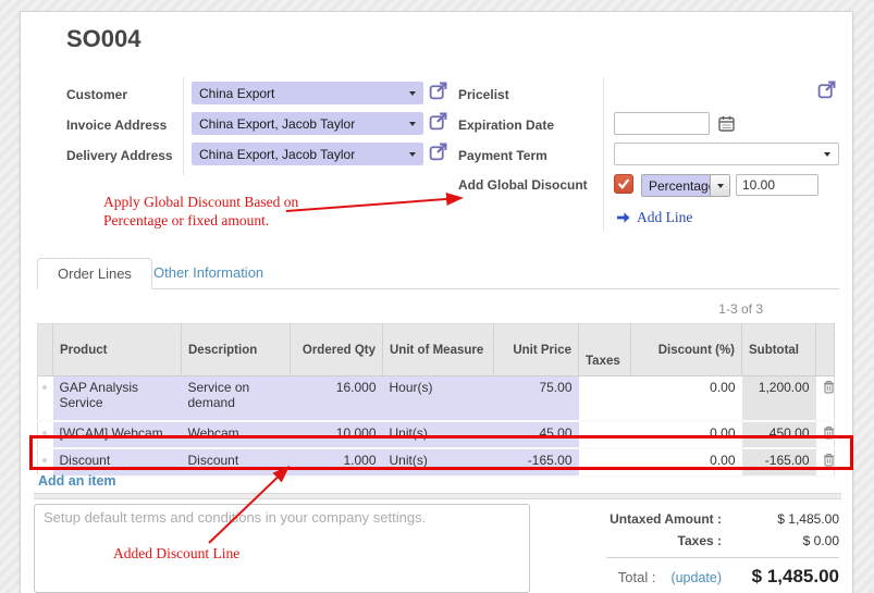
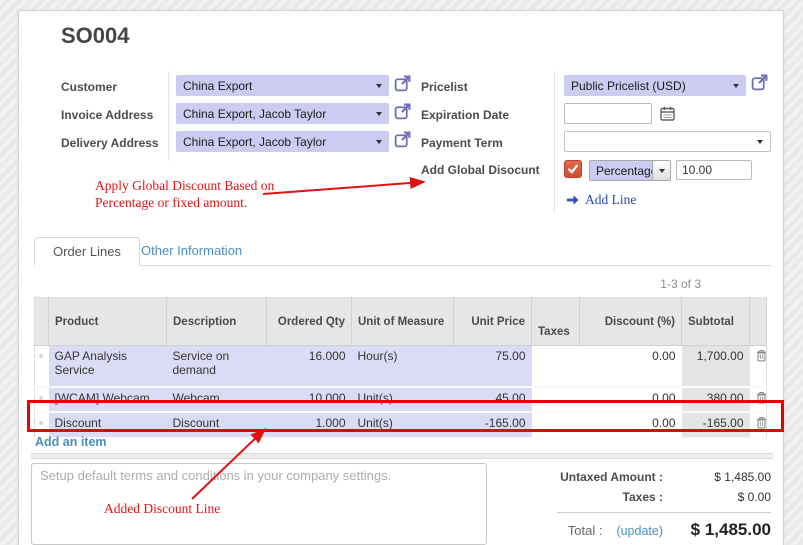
  SO004
  Customer
  Invoice Address
  Delivery Address
  China Export
  China Export, Jacob Taylor
  China Export, Jacob Taylor
  Pricelist
  Expiration Date
  Payment Term
  Add Global Disocunt
+ Public Pricelist (USD)
  Percentag
  10.00
  Add Line
  Order Lines
  Other Information
  1-3 of 3
  	Product	Description	Ordered Qty	Unit of Measure	Unit Price	Taxes	Discount (%)	Subtotal
- 	GAP Analysis Service	Service on demand	16.000	Hour(s)	75.00		0.00	1,200.00
+ 	GAP Analysis Service	Service on demand	16.000	Hour(s)	75.00		0.00	1,700.00
- 	[WCAM] Webcam	Webcam	10.000	Unit(s)	45.00		0.00	450.00
+ 	[WCAM] Webcam	Webcam	10.000	Unit(s)	45.00		0.00	380.00
  	Discount	Discount	1.000	Unit(s)	-165.00		0.00	-165.00
  Add an item
  Setup default terms and conditons in your company settings.
  Untaxed Amount :
  $ 1,485.00
  Taxes :
  $ 0.00
  Total :
  (update)
  $ 1,485.00
  Apply Global Discount Based on Percentage or fixed amount.
  Added Discount Line
